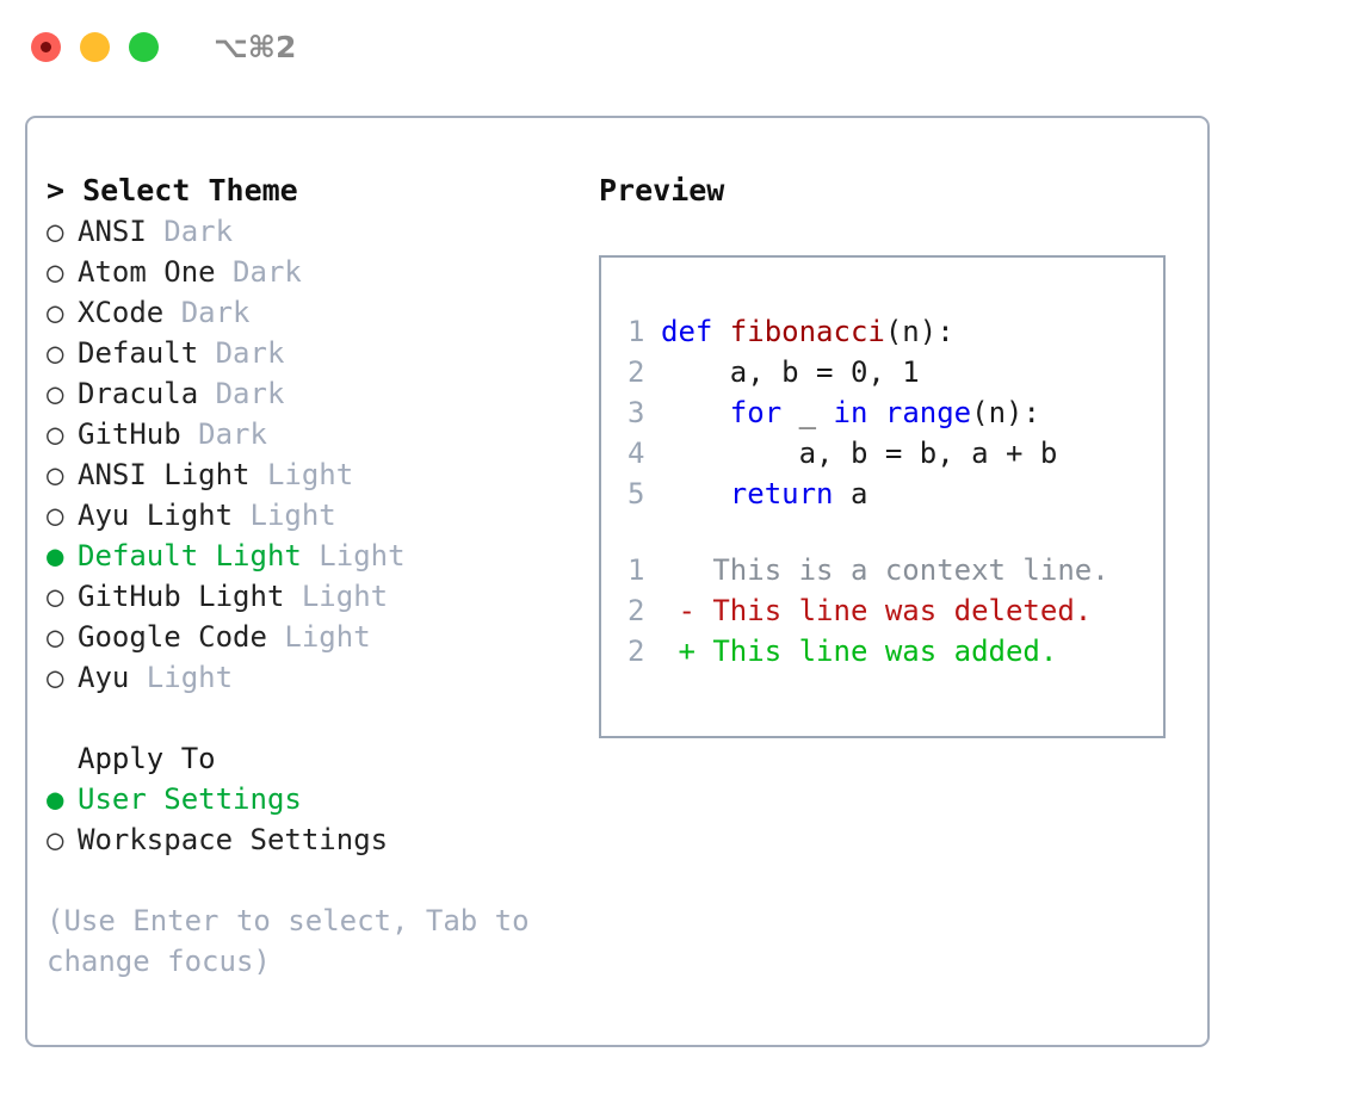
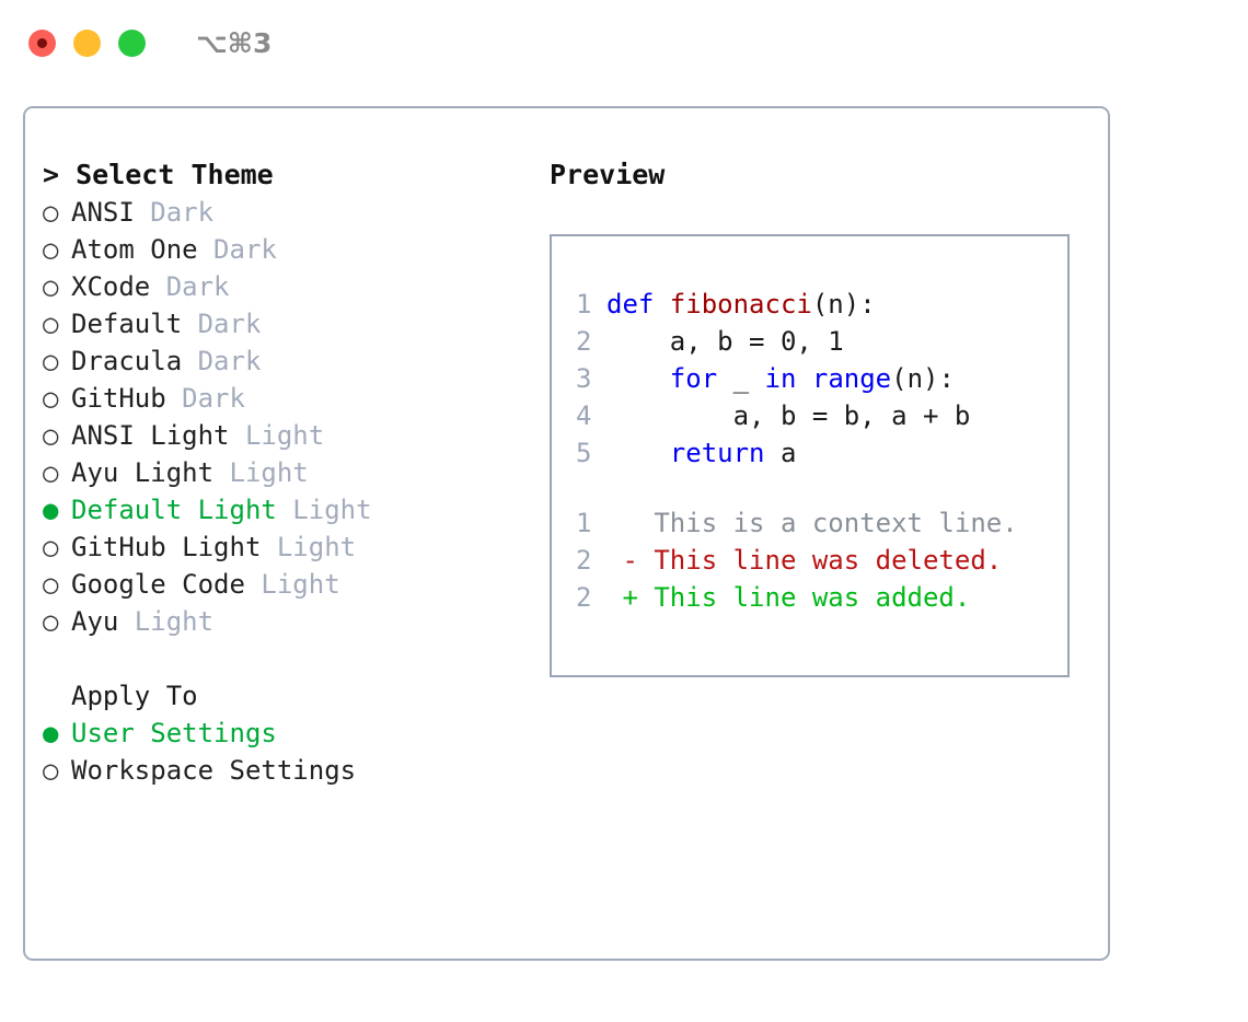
- ⌥⌘2
+ ⌥⌘3
  > Select Theme
  ○ ANSI Dark
  ○ Atom One Dark
  ○ XCode Dark
  ○ Default Dark
  ○ Dracula Dark
  ○ GitHub Dark
  ○ ANSI Light Light
  ○ Ayu Light Light
  ● Default Light Light
  ○ GitHub Light Light
  ○ Google Code Light
  ○ Ayu Light
  Apply To
  ● User Settings
  ○ Workspace Settings
- (Use Enter to select, Tab to change focus)
  Preview
  1 def fibonacci(n):
  2 a, b = 0, 1
  3 for _ in range(n):
  4 a, b = b, a + b
  5 return a
  1 This is a context line.
  2 - This line was deleted.
  2 + This line was added.
